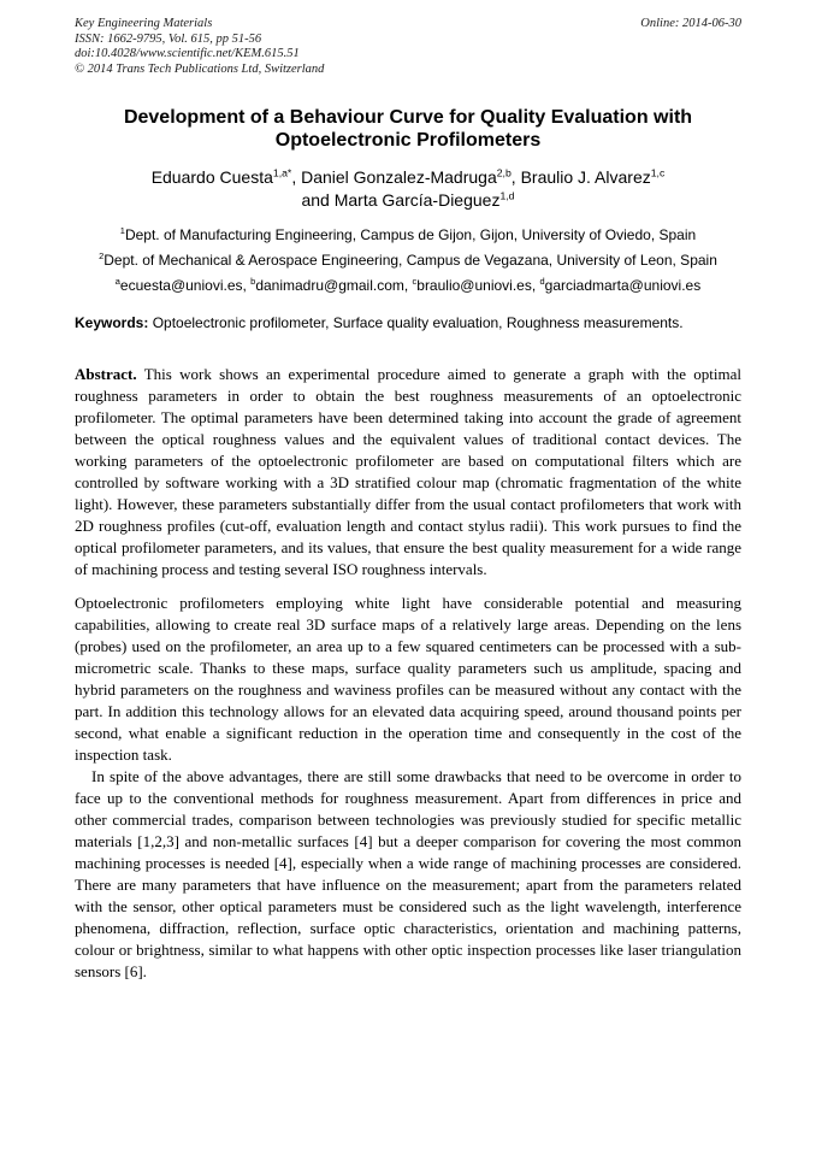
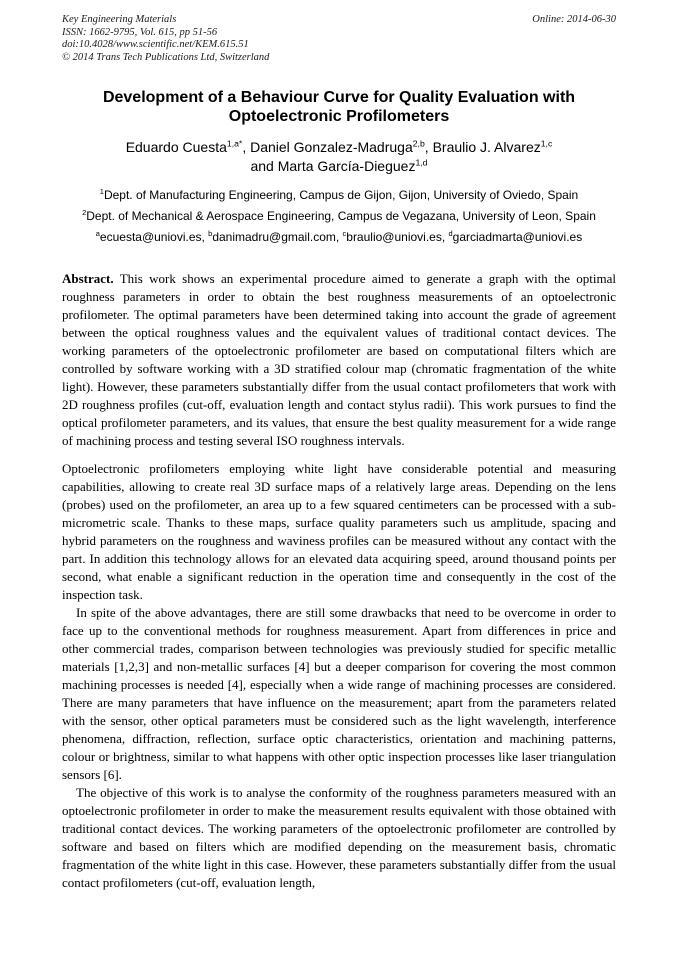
  Key Engineering Materials
  ISSN: 1662-9795, Vol. 615, pp 51-56
  doi:10.4028/www.scientific.net/KEM.615.51
  © 2014 Trans Tech Publications Ltd, Switzerland
  Online: 2014-06-30
  Development of a Behaviour Curve for Quality Evaluation with
  Optoelectronic Profilometers
  Eduardo Cuesta1,a*, Daniel Gonzalez-Madruga2,b, Braulio J. Alvarez1,c
  and Marta García-Dieguez1,d
  1Dept. of Manufacturing Engineering, Campus de Gijon, Gijon, University of Oviedo, Spain
  2Dept. of Mechanical & Aerospace Engineering, Campus de Vegazana, University of Leon, Spain
  aecuesta@uniovi.es, bdanimadru@gmail.com, cbraulio@uniovi.es, dgarciadmarta@uniovi.es
- Keywords: Optoelectronic profilometer, Surface quality evaluation, Roughness measurements.
  Abstract. This work shows an experimental procedure aimed to generate a graph with the optimal roughness parameters in order to obtain the best roughness measurements of an optoelectronic profilometer. The optimal parameters have been determined taking into account the grade of agreement between the optical roughness values and the equivalent values of traditional contact devices. The working parameters of the optoelectronic profilometer are based on computational filters which are controlled by software working with a 3D stratified colour map (chromatic fragmentation of the white light). However, these parameters substantially differ from the usual contact profilometers that work with 2D roughness profiles (cut-off, evaluation length and contact stylus radii). This work pursues to find the optical profilometer parameters, and its values, that ensure the best quality measurement for a wide range of machining process and testing several ISO roughness intervals.
  Optoelectronic profilometers employing white light have considerable potential and measuring capabilities, allowing to create real 3D surface maps of a relatively large areas. Depending on the lens (probes) used on the profilometer, an area up to a few squared centimeters can be processed with a sub-micrometric scale. Thanks to these maps, surface quality parameters such us amplitude, spacing and hybrid parameters on the roughness and waviness profiles can be measured without any contact with the part. In addition this technology allows for an elevated data acquiring speed, around thousand points per second, what enable a significant reduction in the operation time and consequently in the cost of the inspection task.
  In spite of the above advantages, there are still some drawbacks that need to be overcome in order to face up to the conventional methods for roughness measurement. Apart from differences in price and other commercial trades, comparison between technologies was previously studied for specific metallic materials [1,2,3] and non-metallic surfaces [4] but a deeper comparison for covering the most common machining processes is needed [4], especially when a wide range of machining processes are considered. There are many parameters that have influence on the measurement; apart from the parameters related with the sensor, other optical parameters must be considered such as the light wavelength, interference phenomena, diffraction, reflection, surface optic characteristics, orientation and machining patterns, colour or brightness, similar to what happens with other optic inspection processes like laser triangulation sensors [6].
+ The objective of this work is to analyse the conformity of the roughness parameters measured with an optoelectronic profilometer in order to make the measurement results equivalent with those obtained with traditional contact devices. The working parameters of the optoelectronic profilometer are controlled by software and based on filters which are modified depending on the measurement basis, chromatic fragmentation of the white light in this case. However, these parameters substantially differ from the usual contact profilometers (cut-off, evaluation length,
